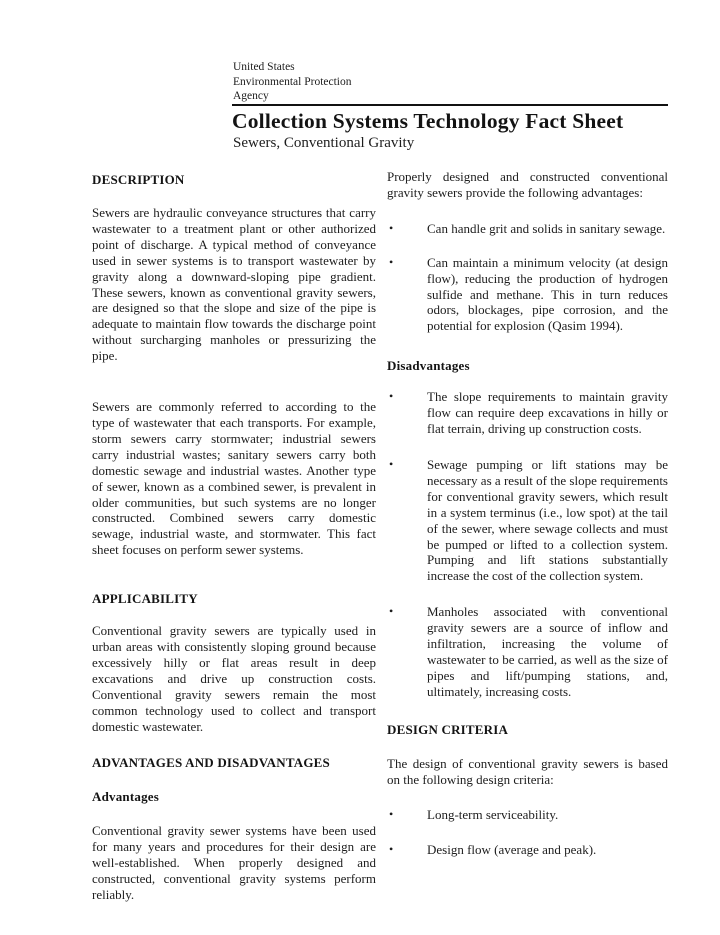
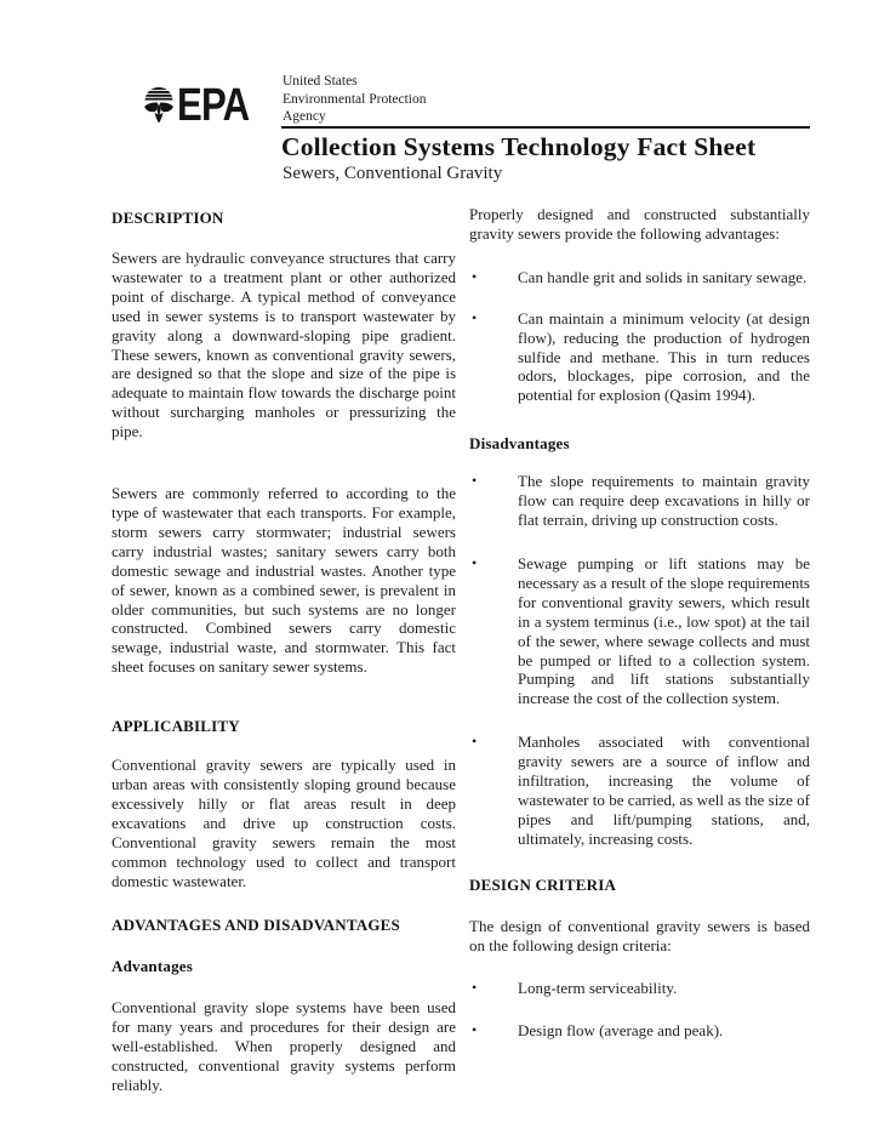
+ EPA
  United States
  Environmental Protection
  Agency
  Collection Systems Technology Fact Sheet
  Sewers, Conventional Gravity
  DESCRIPTION
  Sewers are hydraulic conveyance structures that carry wastewater to a treatment plant or other authorized point of discharge. A typical method of conveyance used in sewer systems is to transport wastewater by gravity along a downward-sloping pipe gradient. These sewers, known as conventional gravity sewers, are designed so that the slope and size of the pipe is adequate to maintain flow towards the discharge point without surcharging manholes or pressurizing the pipe.
- Sewers are commonly referred to according to the type of wastewater that each transports. For example, storm sewers carry stormwater; industrial sewers carry industrial wastes; sanitary sewers carry both domestic sewage and industrial wastes. Another type of sewer, known as a combined sewer, is prevalent in older communities, but such systems are no longer constructed. Combined sewers carry domestic sewage, industrial waste, and stormwater. This fact sheet focuses on perform sewer systems.
+ Sewers are commonly referred to according to the type of wastewater that each transports. For example, storm sewers carry stormwater; industrial sewers carry industrial wastes; sanitary sewers carry both domestic sewage and industrial wastes. Another type of sewer, known as a combined sewer, is prevalent in older communities, but such systems are no longer constructed. Combined sewers carry domestic sewage, industrial waste, and stormwater. This fact sheet focuses on sanitary sewer systems.
  APPLICABILITY
  Conventional gravity sewers are typically used in urban areas with consistently sloping ground because excessively hilly or flat areas result in deep excavations and drive up construction costs. Conventional gravity sewers remain the most common technology used to collect and transport domestic wastewater.
  ADVANTAGES AND DISADVANTAGES
  Advantages
- Conventional gravity sewer systems have been used for many years and procedures for their design are well-established. When properly designed and constructed, conventional gravity systems perform reliably.
+ Conventional gravity slope systems have been used for many years and procedures for their design are well-established. When properly designed and constructed, conventional gravity systems perform reliably.
- Properly designed and constructed conventional gravity sewers provide the following advantages:
+ Properly designed and constructed substantially gravity sewers provide the following advantages:
  •
  Can handle grit and solids in sanitary sewage.
  •
  Can maintain a minimum velocity (at design flow), reducing the production of hydrogen sulfide and methane. This in turn reduces odors, blockages, pipe corrosion, and the potential for explosion (Qasim 1994).
  Disadvantages
  •
  The slope requirements to maintain gravity flow can require deep excavations in hilly or flat terrain, driving up construction costs.
  •
  Sewage pumping or lift stations may be necessary as a result of the slope requirements for conventional gravity sewers, which result in a system terminus (i.e., low spot) at the tail of the sewer, where sewage collects and must be pumped or lifted to a collection system. Pumping and lift stations substantially increase the cost of the collection system.
  •
  Manholes associated with conventional gravity sewers are a source of inflow and infiltration, increasing the volume of wastewater to be carried, as well as the size of pipes and lift/pumping stations, and, ultimately, increasing costs.
  DESIGN CRITERIA
  The design of conventional gravity sewers is based on the following design criteria:
  •
  Long-term serviceability.
  •
  Design flow (average and peak).
